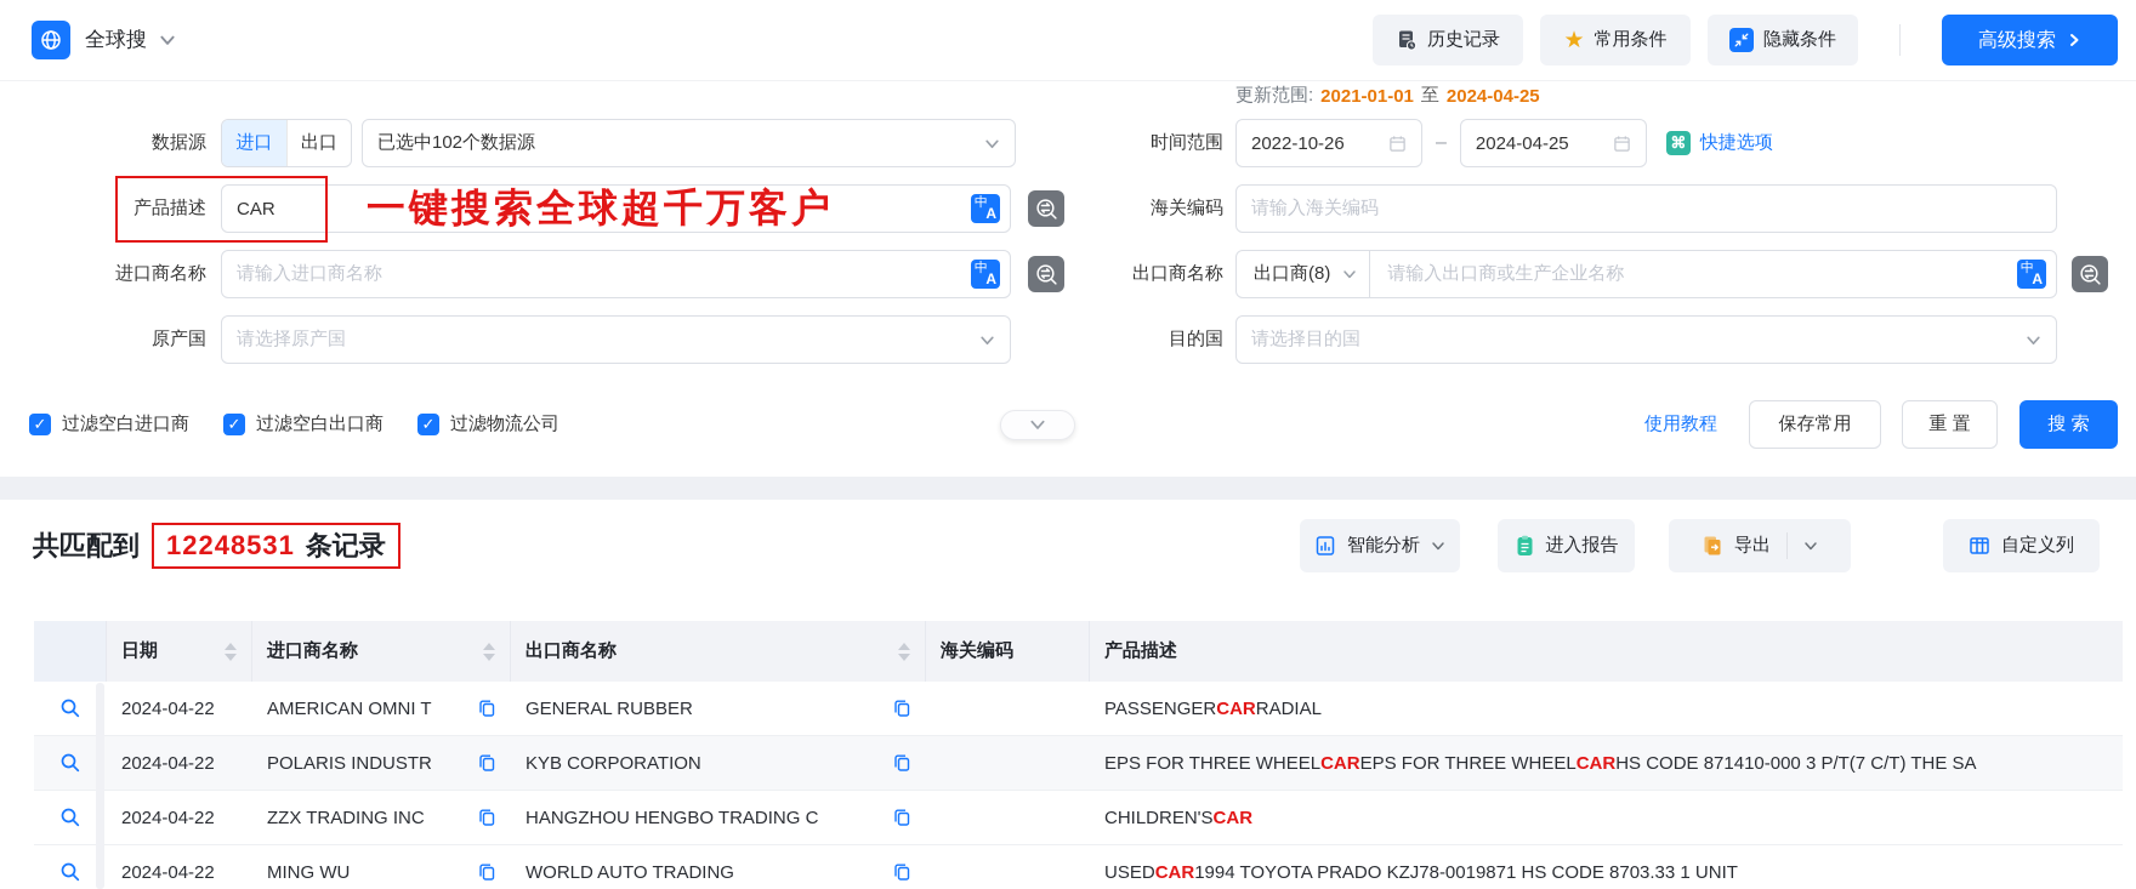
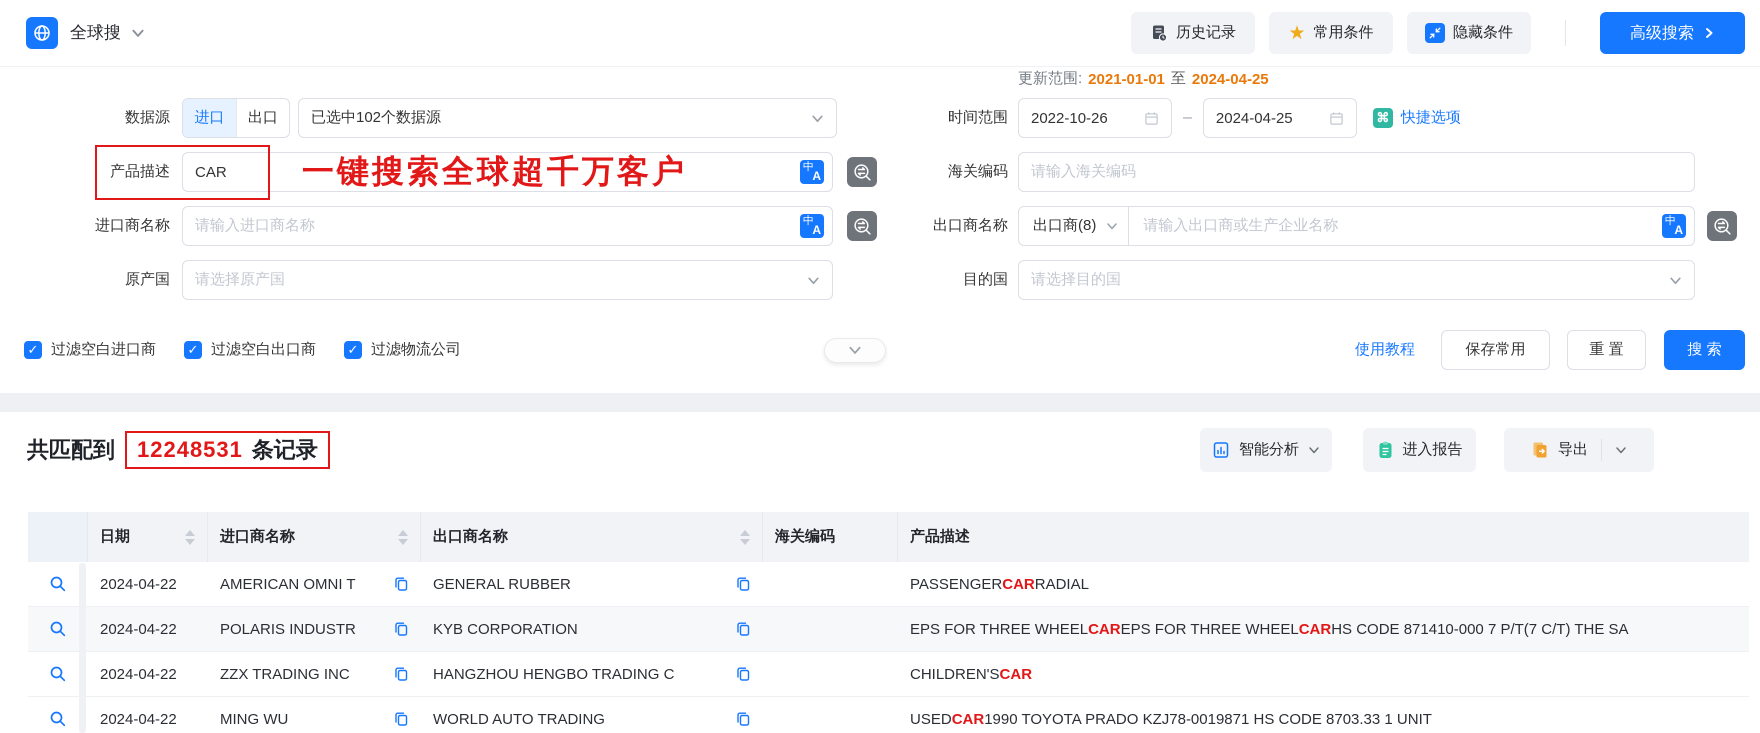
  全球搜
  历史记录
  ★
  常用条件
  隐藏条件
  高级搜索
  更新范围:
  2021-01-01
  至
  2024-04-25
  数据源
  进口
  出口
  已选中102个数据源
  时间范围
  2022-10-26
  –
  2024-04-25
  ⌘
  快捷选项
  产品描述
  CAR
  中
  A
  海关编码
  请输入海关编码
  进口商名称
  请输入进口商名称
  中
  A
  出口商名称
  出口商(8)
  请输入出口商或生产企业名称
  中
  A
  原产国
  请选择原产国
  目的国
  请选择目的国
  一键搜索全球超千万客户
  ✓
  过滤空白进口商
  ✓
  过滤空白出口商
  ✓
  过滤物流公司
  使用教程
  保存常用
  重 置
  搜 索
  共匹配到
  12248531
  条记录
  智能分析
  进入报告
  导出
- 自定义列
  日期
  进口商名称
  出口商名称
  海关编码
  产品描述
  2024-04-22
  AMERICAN OMNI T
  GENERAL RUBBER
  PASSENGER
  CAR
  RADIAL
  2024-04-22
  POLARIS INDUSTR
  KYB CORPORATION
  EPS FOR THREE WHEEL
  CAR
  EPS FOR THREE WHEEL
  CAR
- HS CODE 871410-000 3 P/T(7 C/T) THE SA
+ HS CODE 871410-000 7 P/T(7 C/T) THE SA
  2024-04-22
  ZZX TRADING INC
  HANGZHOU HENGBO TRADING C
  CHILDREN'S
  CAR
  2024-04-22
  MING WU
  WORLD AUTO TRADING
  USED
  CAR
- 1994 TOYOTA PRADO KZJ78-0019871 HS CODE 8703.33 1 UNIT
+ 1990 TOYOTA PRADO KZJ78-0019871 HS CODE 8703.33 1 UNIT
